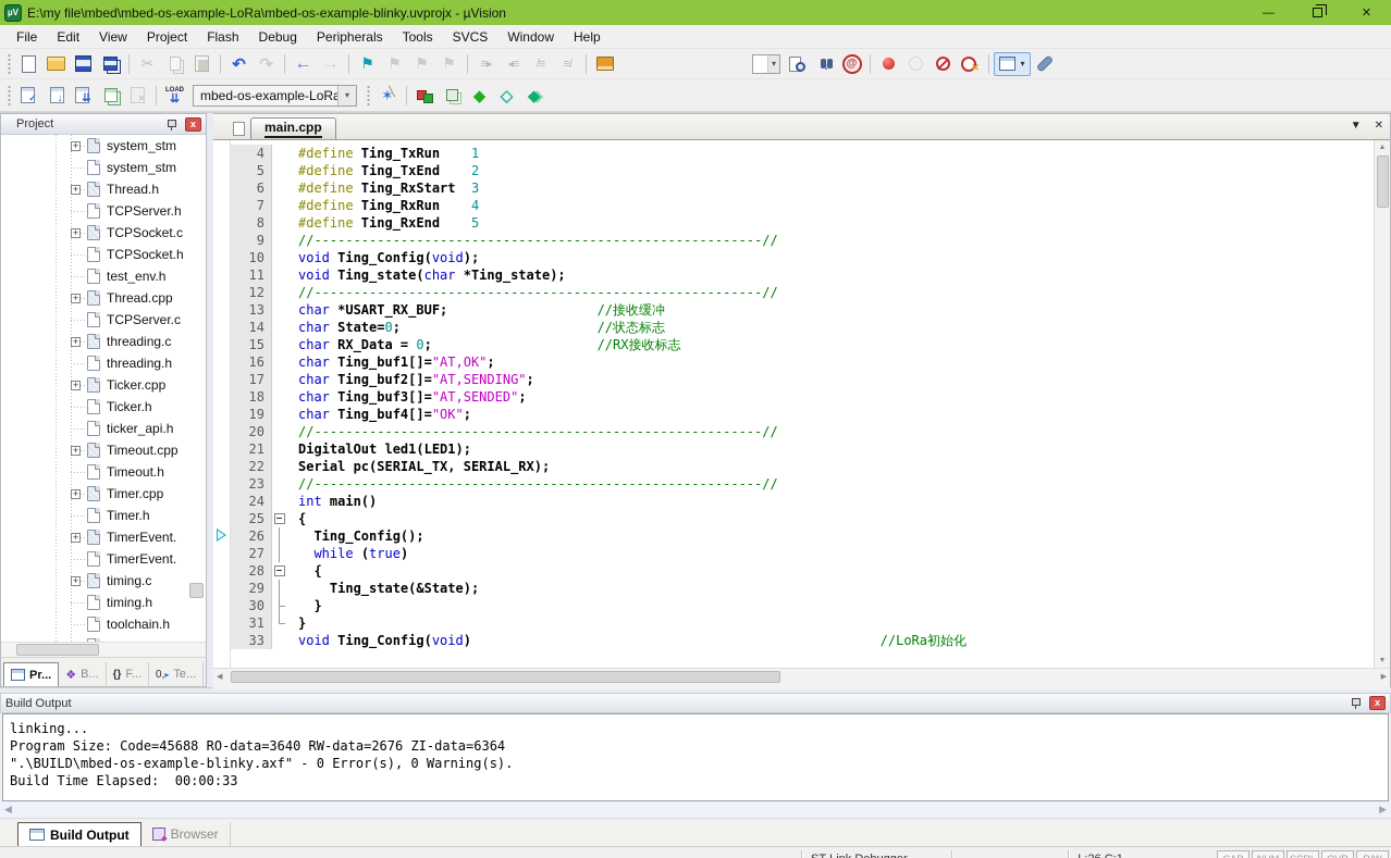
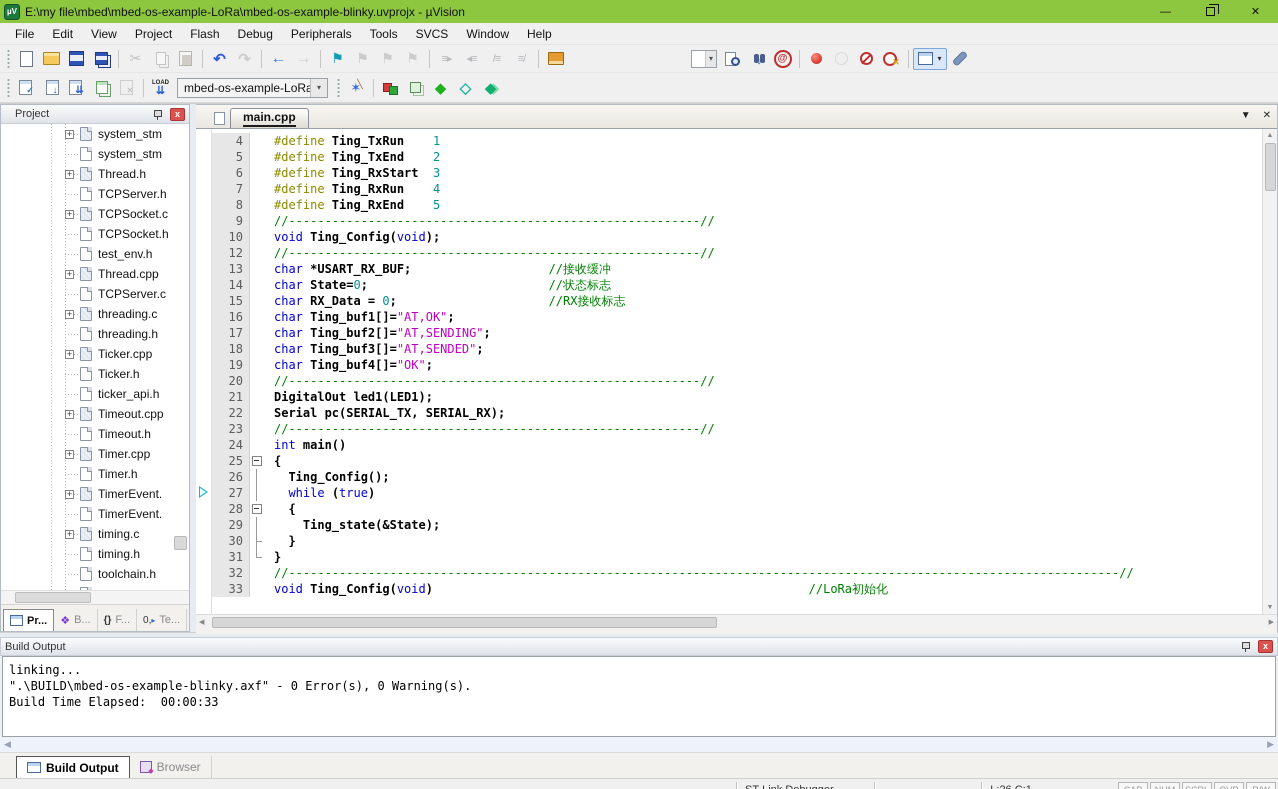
  µV
  E:\my file\mbed\mbed-os-example-LoRa\mbed-os-example-blinky.uvprojx - µVision
  —
  ✕
  File
  Edit
  View
  Project
  Flash
  Debug
  Peripherals
  Tools
  SVCS
  Window
  Help
  ▾
  mbed-os-example-LoR
  ▾
  Project
  x
  +
  system_stm
  system_stm
  +
  Thread.h
  TCPServer.h
  +
  TCPSocket.c
  TCPSocket.h
  test_env.h
  +
  Thread.cpp
  TCPServer.c
  +
  threading.c
  threading.h
  +
  Ticker.cpp
  Ticker.h
  ticker_api.h
  +
  Timeout.cpp
  Timeout.h
  +
  Timer.cpp
  Timer.h
  +
  TimerEvent.
  TimerEvent.
  +
  timing.c
  timing.h
  toolchain.h
  Pr...
  ❖
  B...
  {}
  F...
  0,
  Te...
  main.cpp
  ▼
  ✕
  4
  #define Ting_TxRun 1
  5
  #define Ting_TxEnd 2
  6
  #define Ting_RxStart 3
  7
  #define Ting_RxRun 4
  8
  #define Ting_RxEnd 5
  9
  //---------------------------------------------------------//
  10
  void Ting_Config(void);
- 11
- void Ting_state(char *Ting_state);
  12
  //---------------------------------------------------------//
  13
  char *USART_RX_BUF; //接收缓冲
  14
  char State=0; //状态标志
  15
  char RX_Data = 0; //RX接收标志
  16
  char Ting_buf1[]="AT,OK";
  17
  char Ting_buf2[]="AT,SENDING";
  18
  char Ting_buf3[]="AT,SENDED";
  19
  char Ting_buf4[]="OK";
  20
  //---------------------------------------------------------//
  21
  DigitalOut led1(LED1);
  22
  Serial pc(SERIAL_TX, SERIAL_RX);
  23
  //---------------------------------------------------------//
  24
  int main()
  25
  {
  26
  Ting_Config();
  27
  while (true)
  28
  {
  29
  Ting_state(&State);
  30
  }
  31
  }
+ 32
+ //-------------------------------------------------------------------------------------------------------------------//
  33
  void Ting_Config(void) //LoRa初始化
  Build Output
  x
  linking...
- Program Size: Code=45688 RO-data=3640 RW-data=2676 ZI-data=6364
  ".\BUILD\mbed-os-example-blinky.axf" - 0 Error(s), 0 Warning(s).
  Build Time Elapsed: 00:00:33
  ◀
  ▶
  Build Output
  Browser
